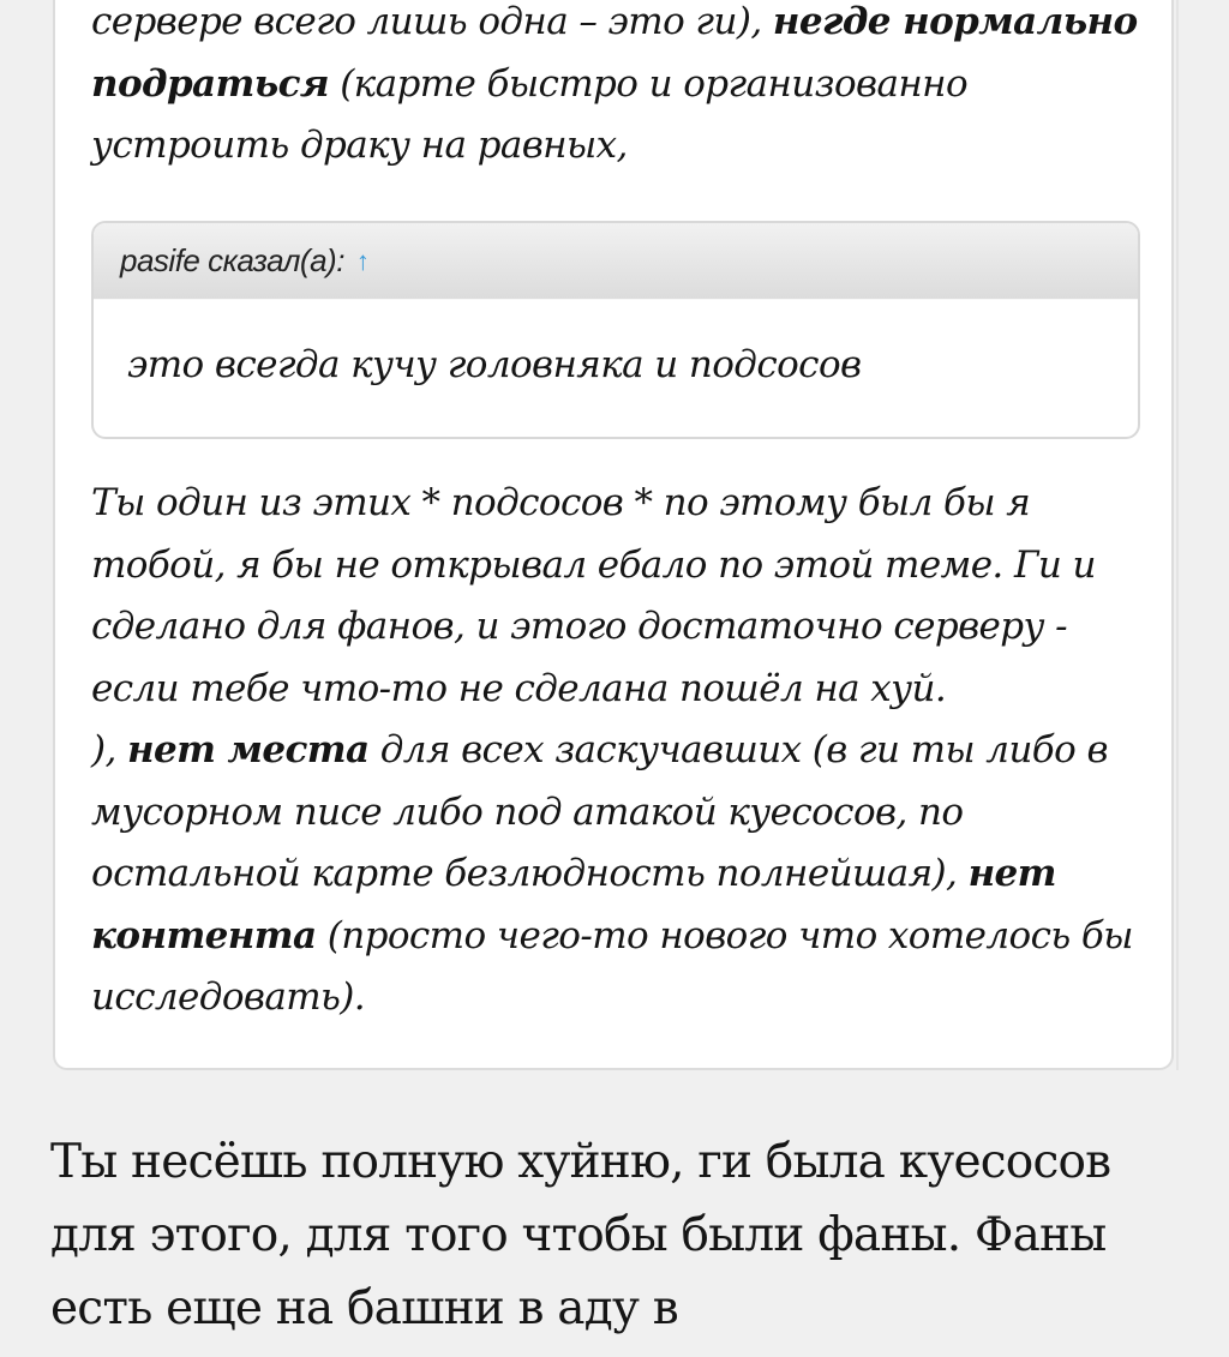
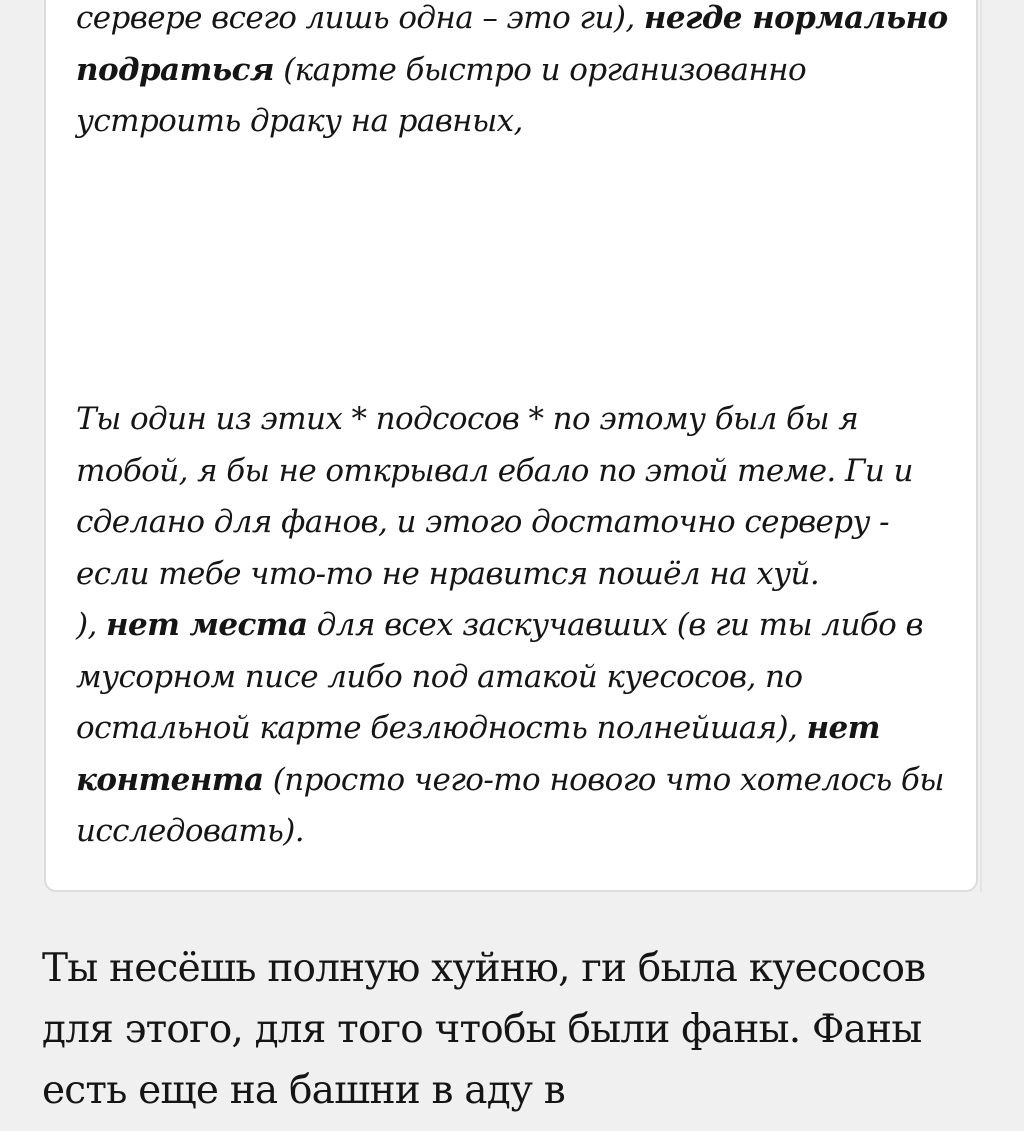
  сервере всего лишь одна – это ги), негде нормально подраться (карте быстро и организованно устроить драку на равных,
- pasife
- сказал(а):
- ↑
- это всегда кучу головняка и подсосов
- Ты один из этих * подсосов * по этому был бы я тобой, я бы не открывал ебало по этой теме. Ги и сделано для фанов, и этого достаточно серверу - если тебе что-то не сделана пошёл на хуй.
+ Ты один из этих * подсосов * по этому был бы я тобой, я бы не открывал ебало по этой теме. Ги и сделано для фанов, и этого достаточно серверу - если тебе что-то не нравится пошёл на хуй.
  ), нет места для всех заскучавших (в ги ты либо в мусорном писе либо под атакой куесосов, по остальной карте безлюдность полнейшая), нет контента (просто чего-то нового что хотелось бы исследовать).
  Ты несёшь полную хуйню, ги была куесосов для этого, для того чтобы были фаны. Фаны есть еще на башни в аду в
